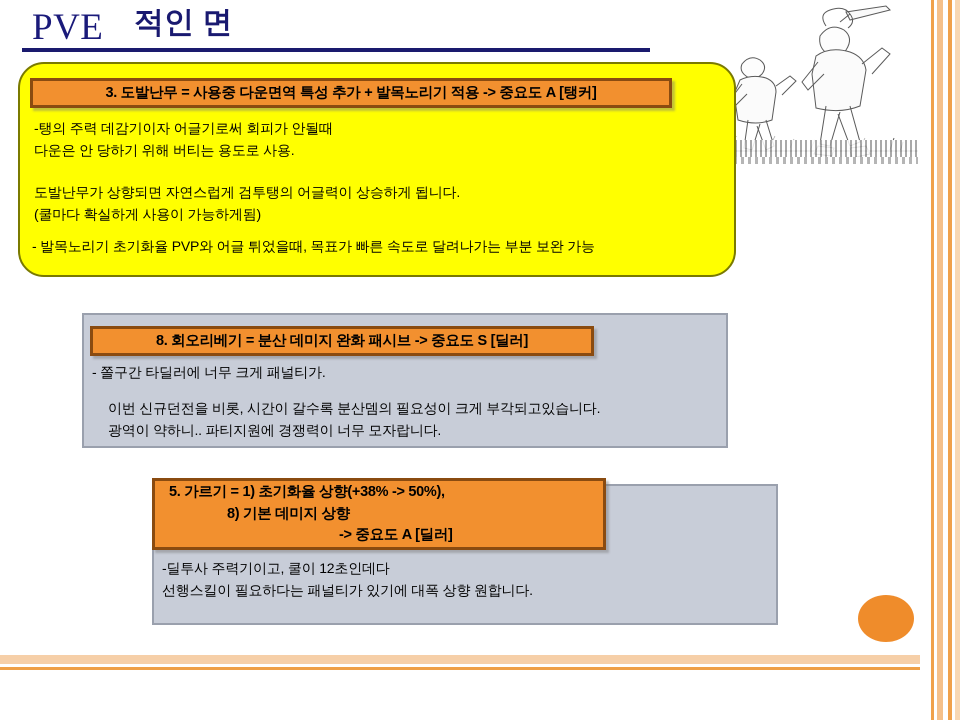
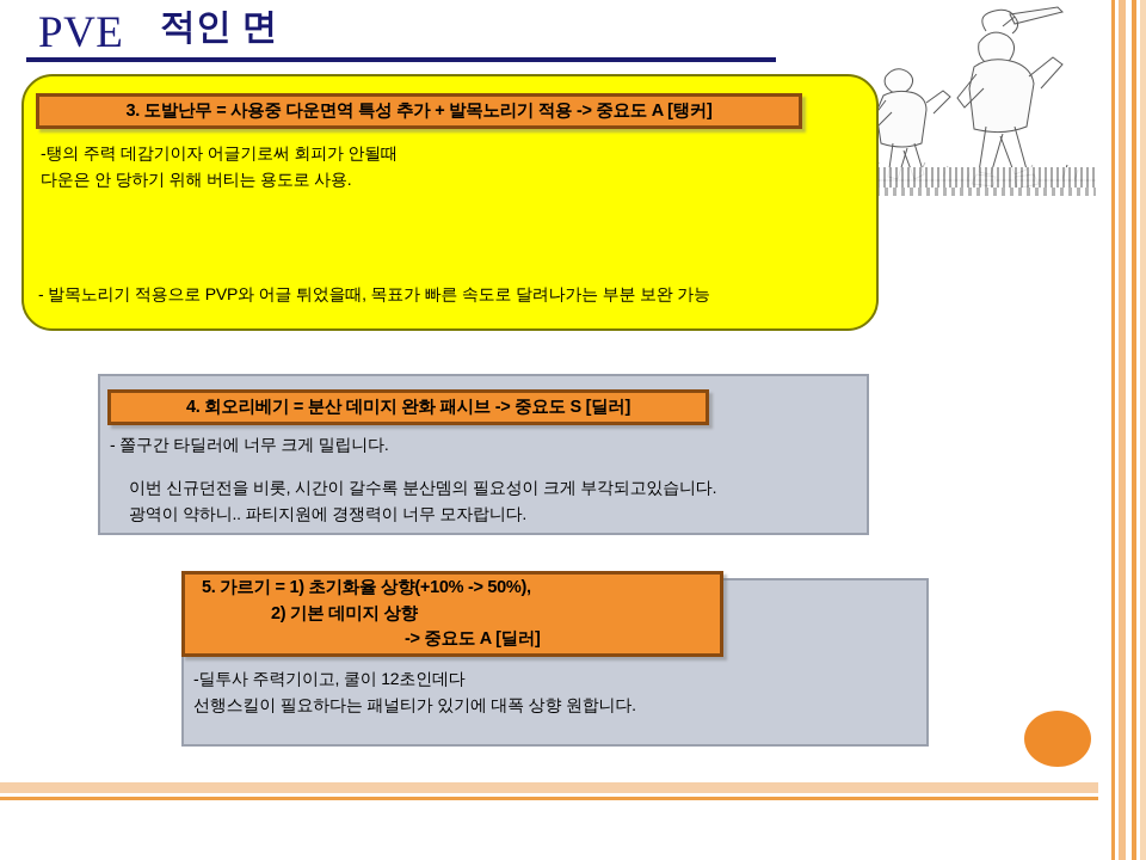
  PVE
  적인 면
  3. 도발난무 = 사용중 다운면역 특성 추가 + 발목노리기 적용 -> 중요도 A [탱커]
  -탱의 주력 데감기이자 어글기로써 회피가 안될때
  다운은 안 당하기 위해 버티는 용도로 사용.
- 도발난무가 상향되면 자연스럽게 검투탱의 어글력이 상승하게 됩니다.
- (쿨마다 확실하게 사용이 가능하게됨)
- - 발목노리기 초기화율 PVP와 어글 튀었을때, 목표가 빠른 속도로 달려나가는 부분 보완 가능
+ - 발목노리기 적용으로 PVP와 어글 튀었을때, 목표가 빠른 속도로 달려나가는 부분 보완 가능
- 8. 회오리베기 = 분산 데미지 완화 패시브 -> 중요도 S [딜러]
+ 4. 회오리베기 = 분산 데미지 완화 패시브 -> 중요도 S [딜러]
- - 쫄구간 타딜러에 너무 크게 패널티가.
+ - 쫄구간 타딜러에 너무 크게 밀립니다.
  이번 신규던전을 비롯, 시간이 갈수록 분산뎀의 필요성이 크게 부각되고있습니다.
  광역이 약하니.. 파티지원에 경쟁력이 너무 모자랍니다.
- 5. 가르기 = 1) 초기화율 상향(+38% -> 50%),
+ 5. 가르기 = 1) 초기화율 상향(+10% -> 50%),
- 8) 기본 데미지 상향
+ 2) 기본 데미지 상향
  -> 중요도 A [딜러]
  -딜투사 주력기이고, 쿨이 12초인데다
  선행스킬이 필요하다는 패널티가 있기에 대폭 상향 원합니다.
